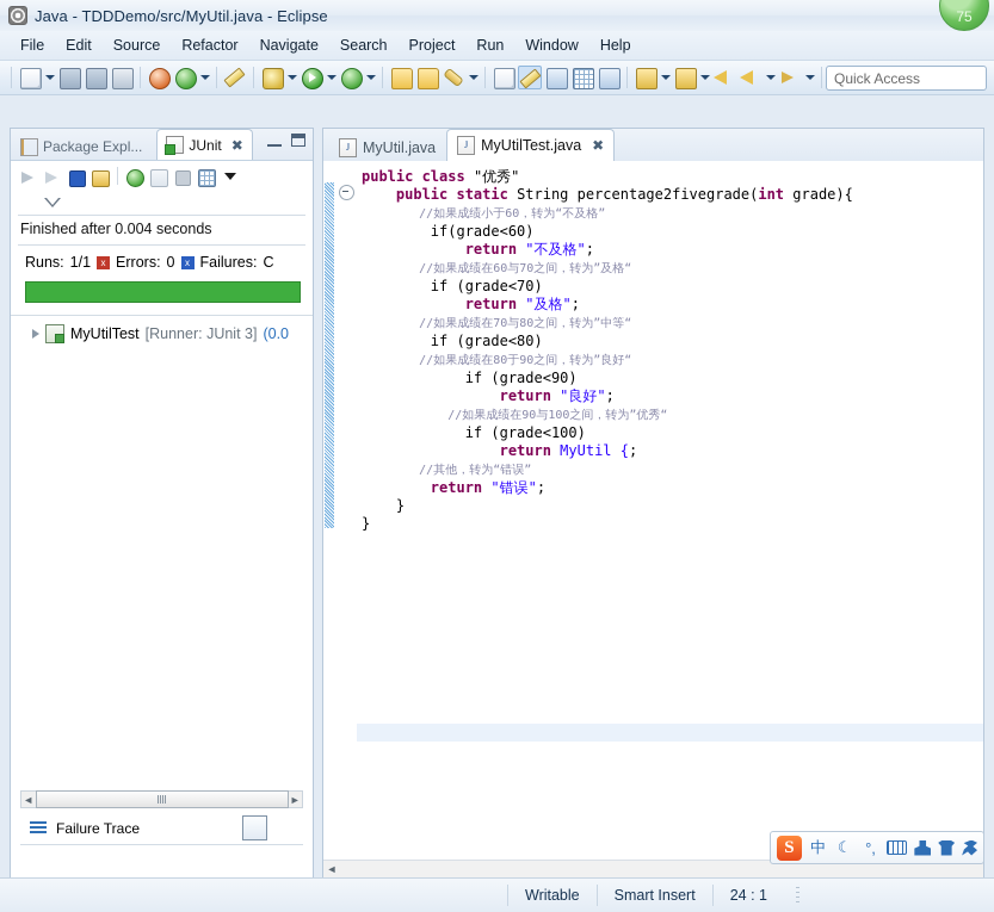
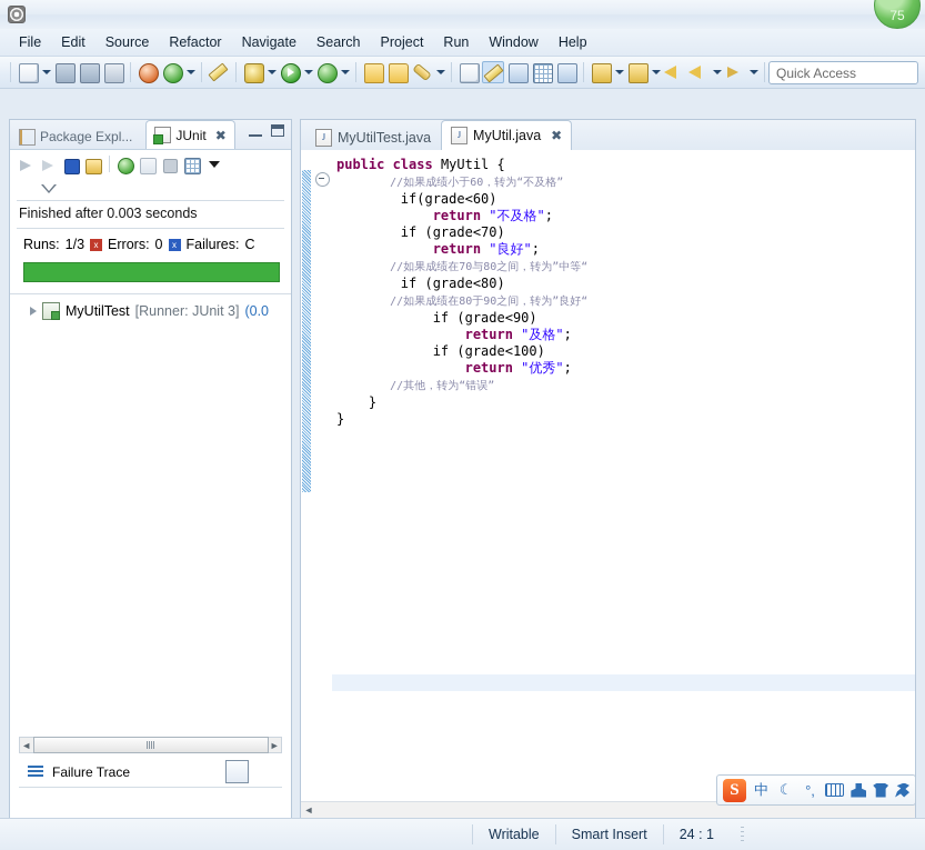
- Java - TDDDemo/src/MyUtil.java - Eclipse
  75
  File
  Edit
  Source
  Refactor
  Navigate
  Search
  Project
  Run
  Window
  Help
  Quick Access
  Package Expl...
  JUnit
  ✖
- Finished after 0.004 seconds
+ Finished after 0.003 seconds
  Runs:
- 1/1
+ 1/3
  x
  Errors:
  0
  x
  Failures:
  C
  MyUtilTest
  [Runner: JUnit 3]
  (0.0
  ◄
  ►
  Failure Trace
  J
- MyUtil.java
+ MyUtilTest.java
  J
- MyUtilTest.java
+ MyUtil.java
  ✖
- public class "优秀"
+ public class MyUtil {
- public static String percentage2fivegrade(int grade){
  //如果成绩小于60，转为“不及格”
  if(grade<60)
  return "不及格";
- //如果成绩在60与70之间，转为”及格“
  if (grade<70)
- return "及格";
+ return "良好";
  //如果成绩在70与80之间，转为”中等“
  if (grade<80)
  //如果成绩在80于90之间，转为”良好“
  if (grade<90)
- return "良好";
+ return "及格";
- //如果成绩在90与100之间，转为”优秀“
  if (grade<100)
- return MyUtil {;
+ return "优秀";
  //其他，转为“错误”
- return "错误";
  }
  }
  ◄
  S
  中
  ☾
  °,
  Writable
  Smart Insert
  24 : 1
